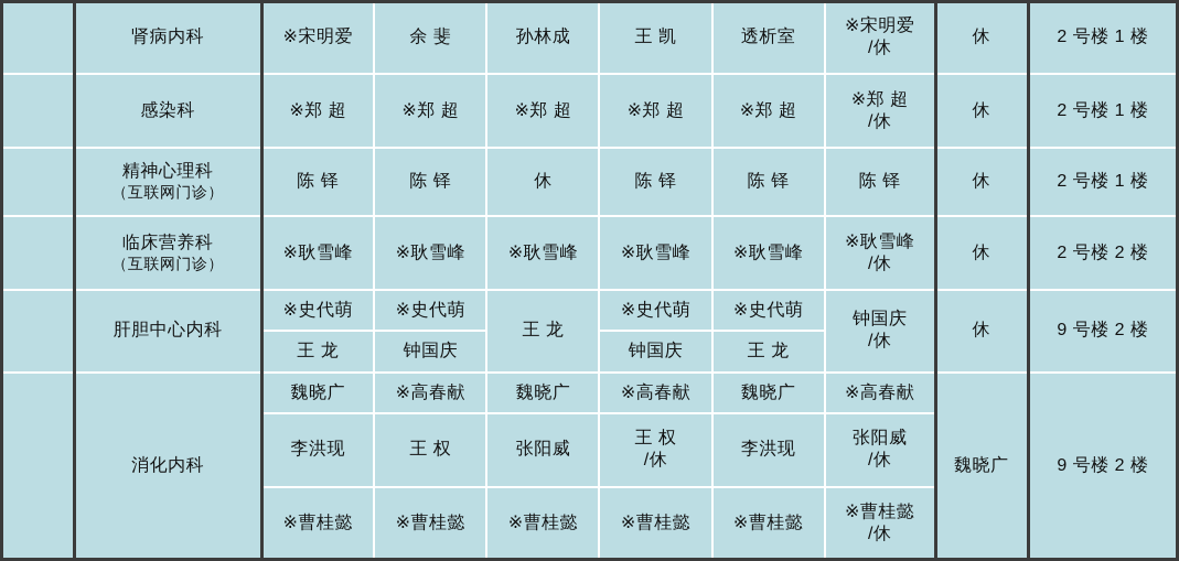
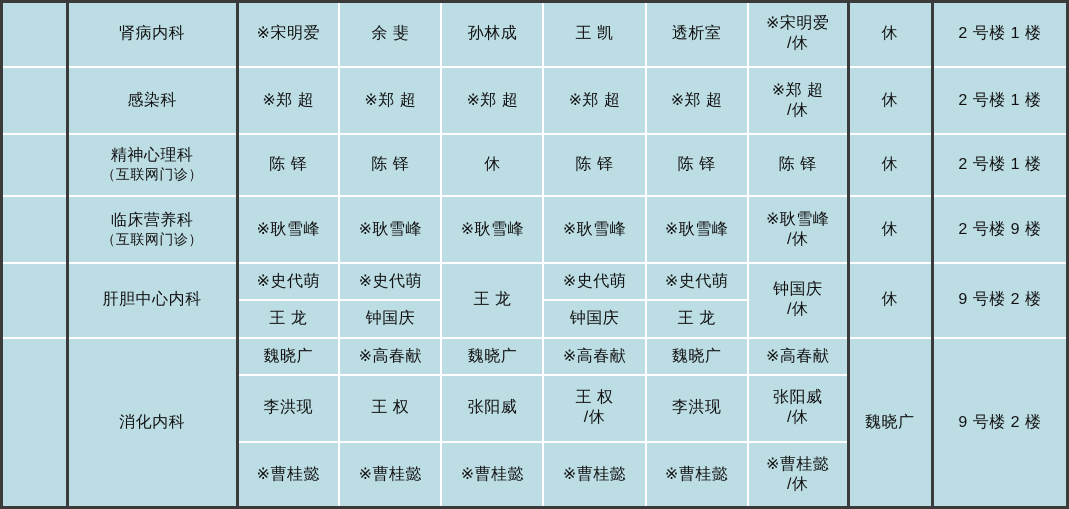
  	肾病内科	※宋明爱	余 斐	孙林成	王 凯	透析室	※宋明爱/休	休	2 号楼 1 楼
  	感染科	※郑 超	※郑 超	※郑 超	※郑 超	※郑 超	※郑 超/休	休	2 号楼 1 楼
  	精神心理科 （互联网门诊）	陈 铎	陈 铎	休	陈 铎	陈 铎	陈 铎	休	2 号楼 1 楼
- 	临床营养科 （互联网门诊）	※耿雪峰	※耿雪峰	※耿雪峰	※耿雪峰	※耿雪峰	※耿雪峰/休	休	2 号楼 2 楼
+ 	临床营养科 （互联网门诊）	※耿雪峰	※耿雪峰	※耿雪峰	※耿雪峰	※耿雪峰	※耿雪峰/休	休	2 号楼 9 楼
  	肝胆中心内科	※史代萌	※史代萌	王 龙	※史代萌	※史代萌	钟国庆/休	休	9 号楼 2 楼
  王 龙	钟国庆	钟国庆	王 龙
  	消化内科	魏晓广	※高春献	魏晓广	※高春献	魏晓广	※高春献	魏晓广	9 号楼 2 楼
  李洪现	王 权	张阳威	王 权/休	李洪现	张阳威/休
  ※曹桂懿	※曹桂懿	※曹桂懿	※曹桂懿	※曹桂懿	※曹桂懿/休
